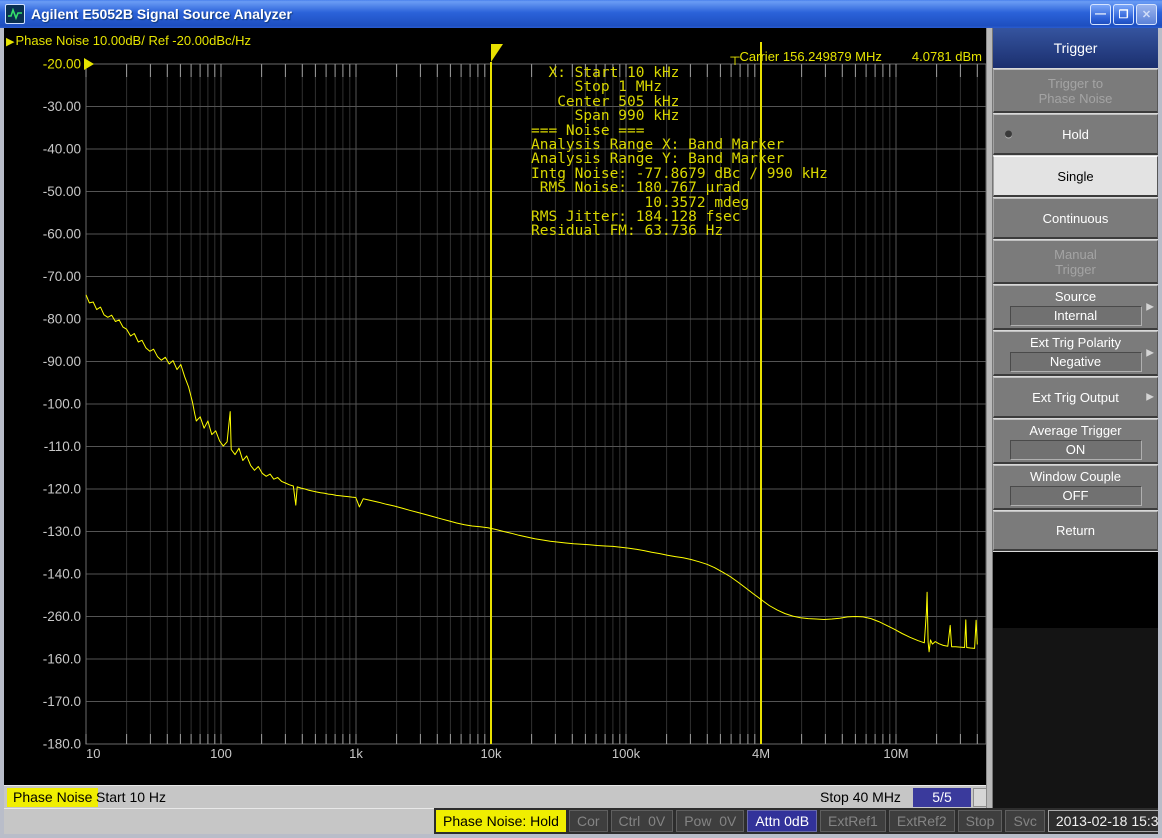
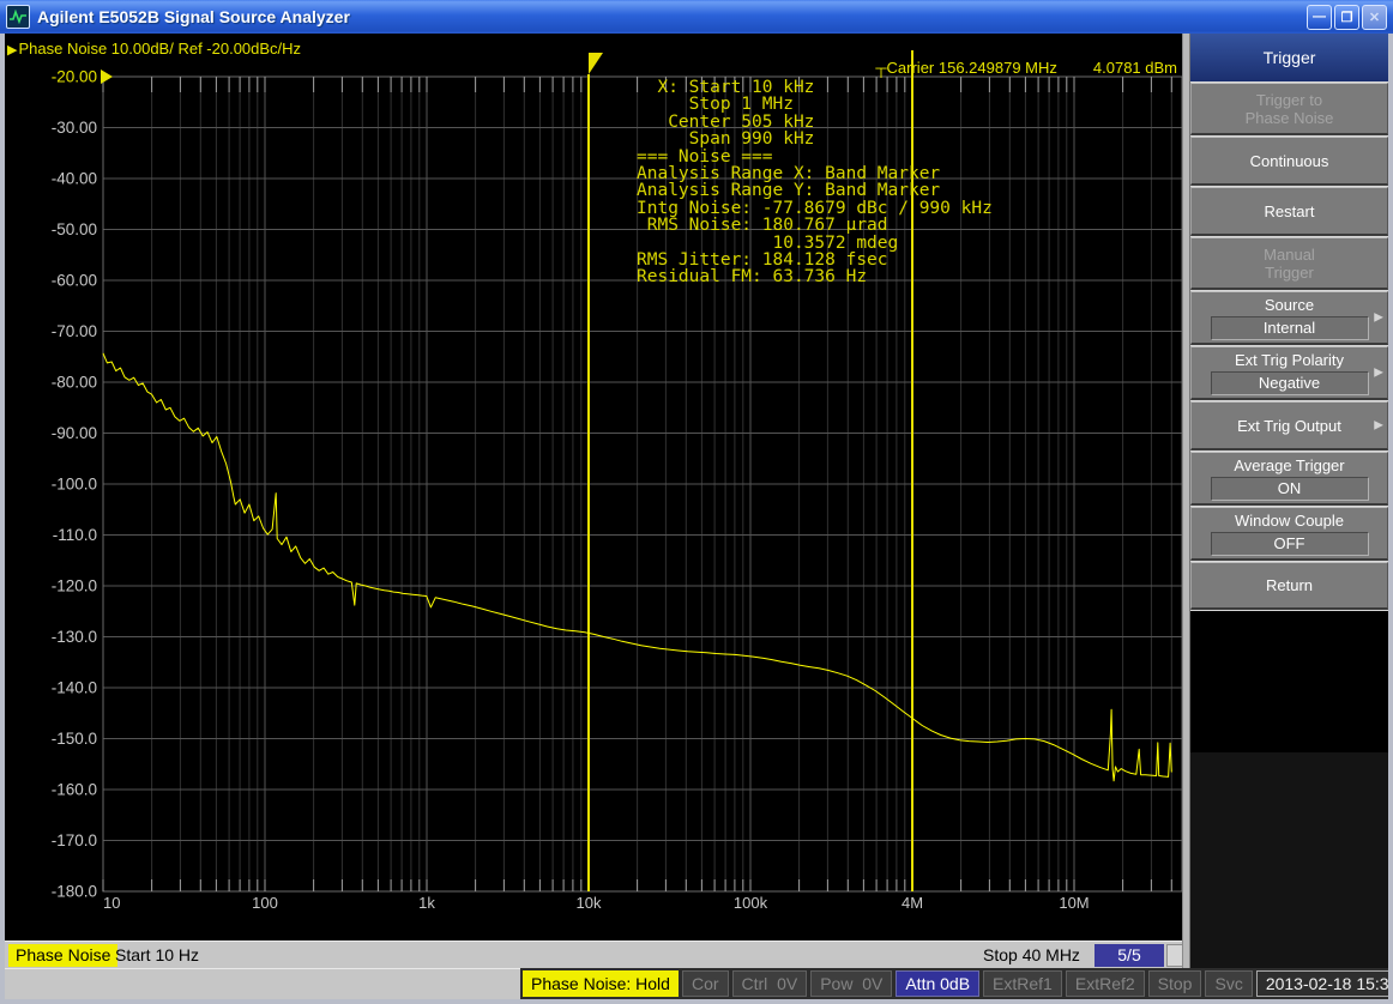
  Agilent E5052B Signal Source Analyzer
  —
  ❐
  ✕
  -20.00
  -30.00
  -40.00
  -50.00
  -60.00
  -70.00
  -80.00
  -90.00
  -100.0
  -110.0
  -120.0
  -130.0
  -140.0
- -260.0
+ -150.0
  -160.0
  -170.0
  -180.0
  10
  100
  1k
  10k
  100k
  4M
  10M
  ▶Phase Noise 10.00dB/ Ref -20.00dBc/Hz
  ┬Carrier 156.249879 MHz
  4.0781 dBm
  X: Start 10 kHz
  Stop 1 MHz
  Center 505 kHz
  Span 990 kHz
  === Noise ===
  Analysis Range X: Band Marker
  Analysis Range Y: Band Marker
  Intg Noise: -77.8679 dBc / 990 kHz
  RMS Noise: 180.767 µrad
  10.3572 mdeg
  RMS Jitter: 184.128 fsec
  Residual FM: 63.736 Hz
  Phase Noise
  Start 10 Hz
  Stop 40 MHz
  5/5
  Trigger
  Trigger to
  Phase Noise
- Hold
- Single
  Continuous
+ Restart
  Manual
  Trigger
  Source
  Internal
  ▶
  Ext Trig Polarity
  Negative
  ▶
  Ext Trig Output
  ▶
  Average Trigger
  ON
  Window Couple
  OFF
  Return
  Phase Noise: Hold
  Cor
  Ctrl 0V
  Pow 0V
  Attn 0dB
  ExtRef1
  ExtRef2
  Stop
  Svc
  2013-02-18 15:3
